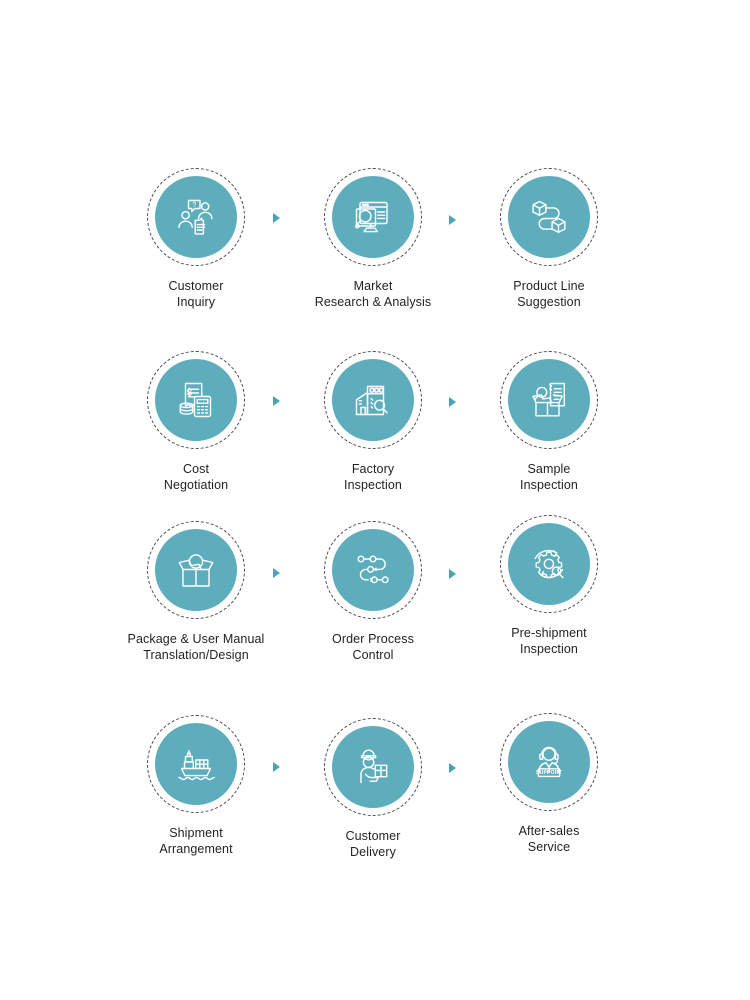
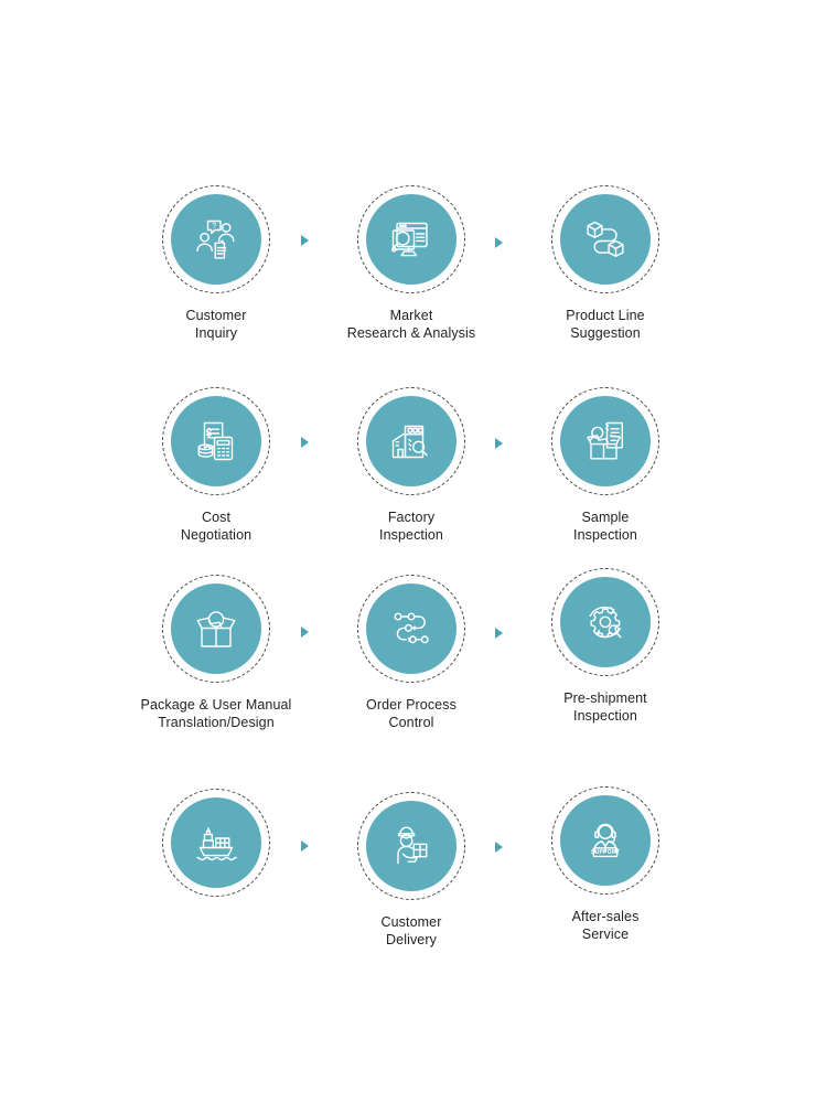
  Customer
  Inquiry
  Market
  Research & Analysis
  Product Line
  Suggestion
  Cost
  Negotiation
  Factory
  Inspection
  Sample
  Inspection
  Package & User Manual
  Translation/Design
  Order Process
  Control
  Pre-shipment
  Inspection
- Shipment
- Arrangement
  Customer
  Delivery
  After-sales
  Service
